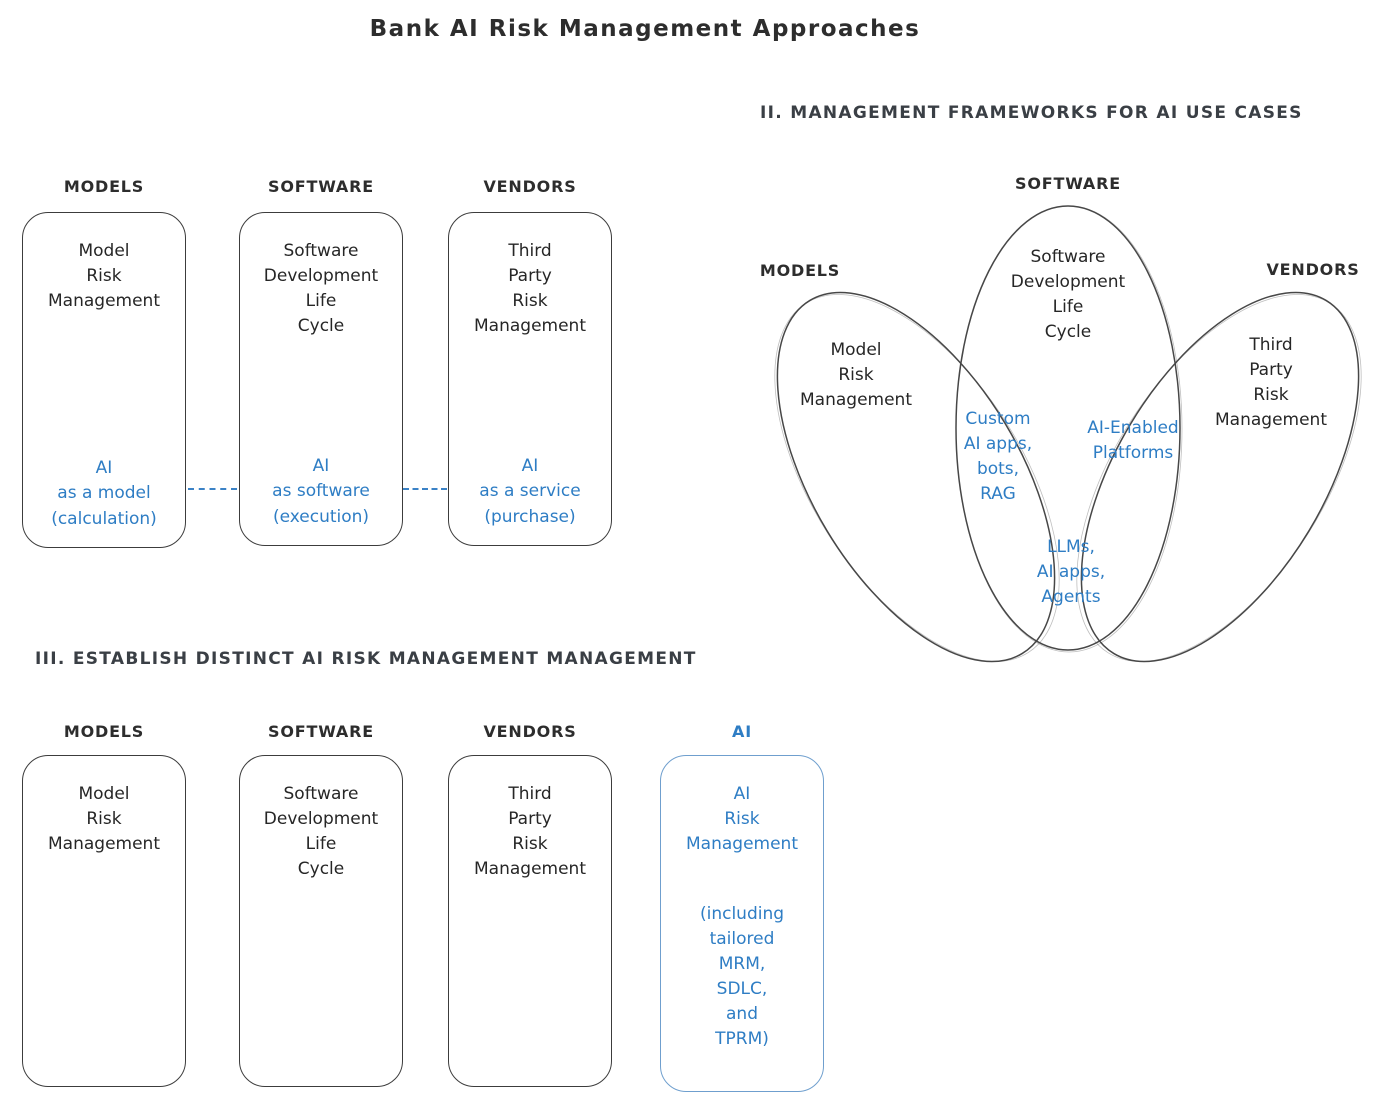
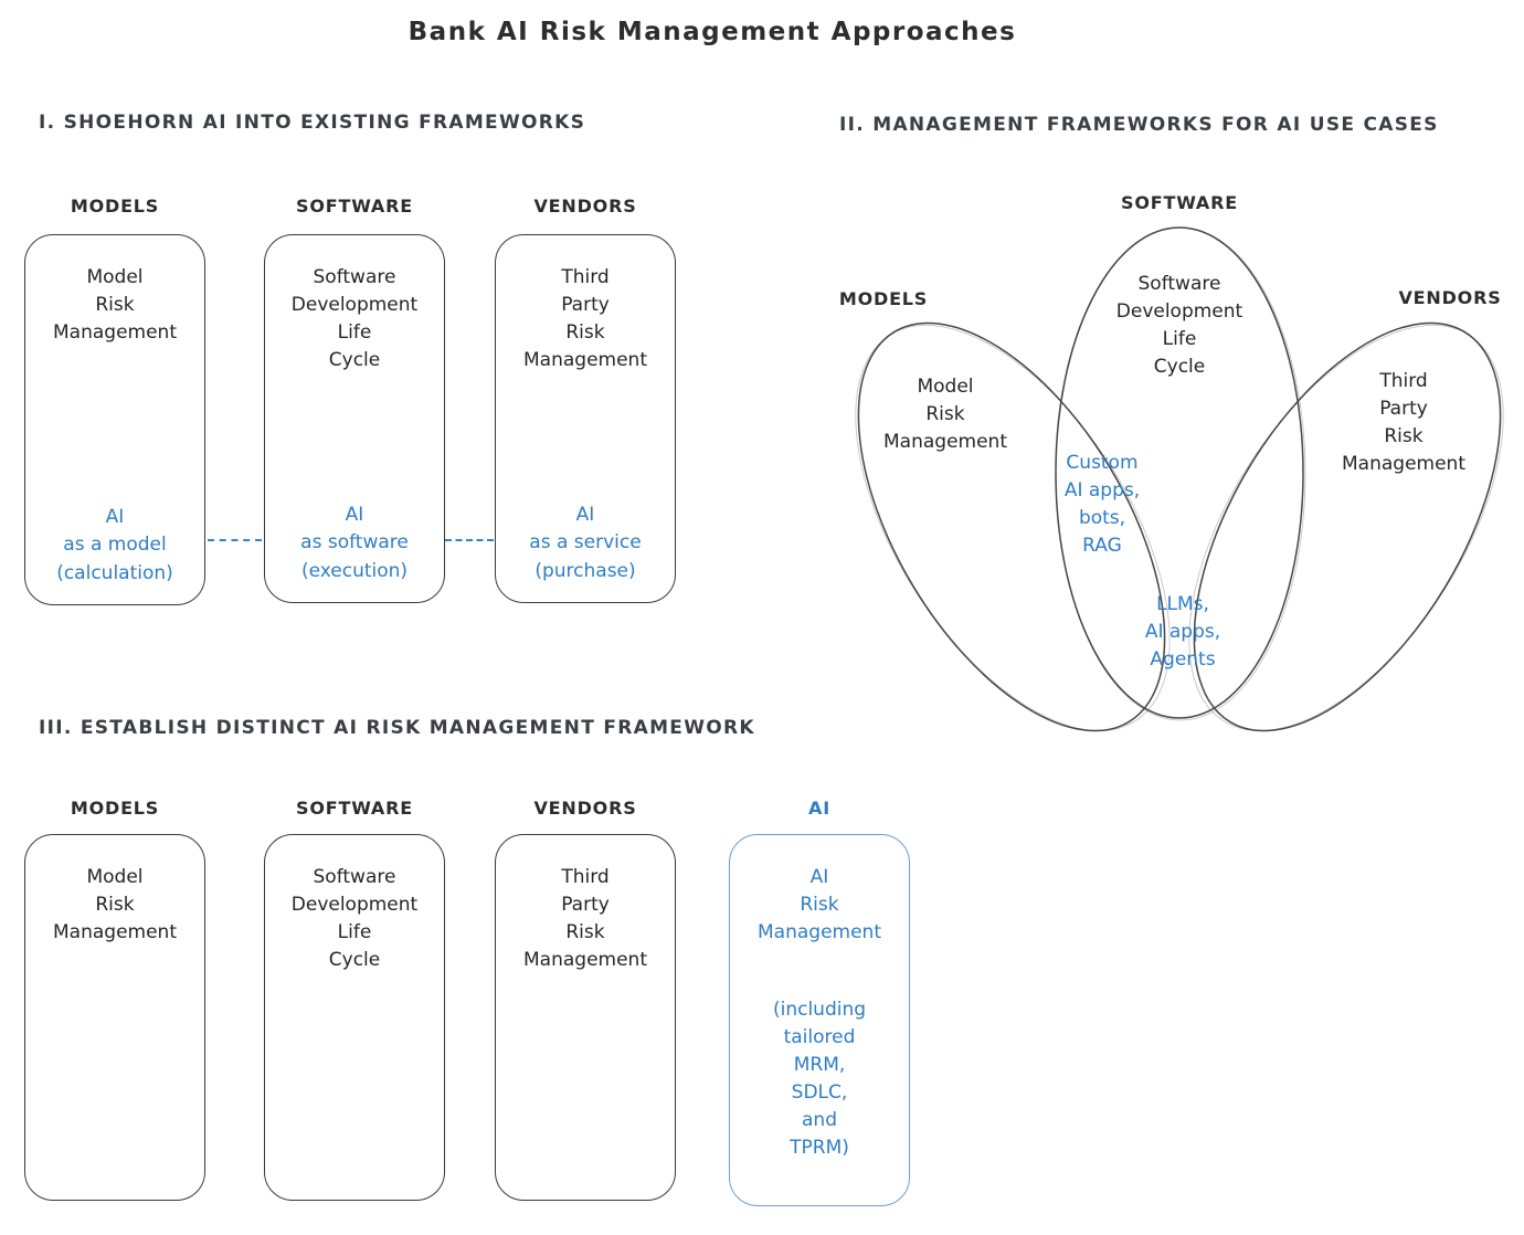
  Bank AI Risk Management Approaches
+ I. SHOEHORN AI INTO EXISTING FRAMEWORKS
  MODELS
  SOFTWARE
  VENDORS
  Model
  Risk
  Management
  AI
  as a model
  (calculation)
  Software
  Development
  Life
  Cycle
  AI
  as software
  (execution)
  Third
  Party
  Risk
  Management
  AI
  as a service
  (purchase)
  II. MANAGEMENT FRAMEWORKS FOR AI USE CASES
  MODELS
  SOFTWARE
  VENDORS
  Model
  Risk
  Management
  Software
  Development
  Life
  Cycle
  Third
  Party
  Risk
  Management
  Custom
  AI apps,
  bots,
  RAG
- AI-Enabled
- Platforms
  LLMs,
  AI apps,
  Agents
- III. ESTABLISH DISTINCT AI RISK MANAGEMENT MANAGEMENT
+ III. ESTABLISH DISTINCT AI RISK MANAGEMENT FRAMEWORK
  MODELS
  SOFTWARE
  VENDORS
  AI
  Model
  Risk
  Management
  Software
  Development
  Life
  Cycle
  Third
  Party
  Risk
  Management
  AI
  Risk
  Management
  (including
  tailored
  MRM,
  SDLC,
  and
  TPRM)
